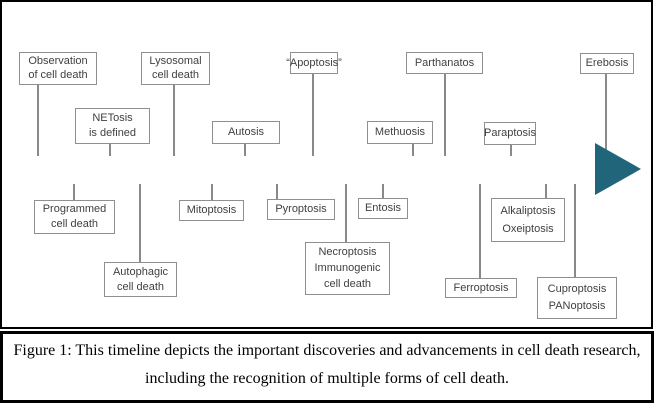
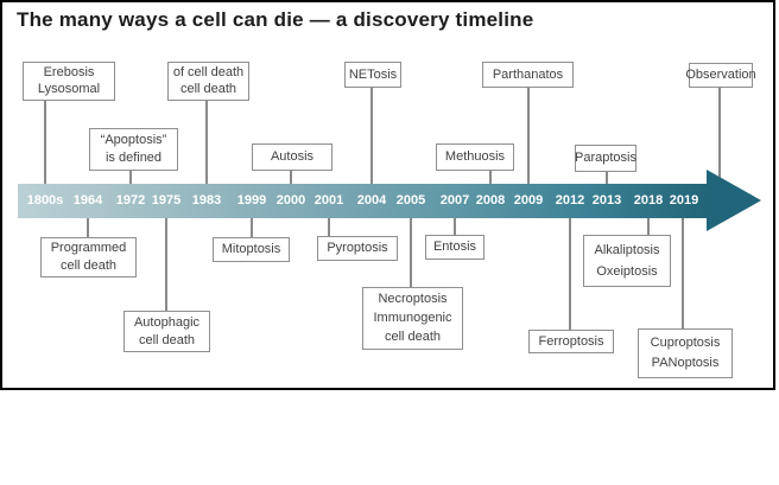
+ The many ways a cell can die — a discovery timeline
+ 1800s
+ 1964
+ 1972
+ 1975
+ 1983
+ 1999
+ 2000
+ 2001
+ 2004
+ 2005
+ 2007
+ 2008
+ 2009
+ 2012
+ 2013
+ 2018
+ 2019
- Observation
+ Erebosis
- of cell death
+ Lysosomal
- NETosis
+ “Apoptosis”
  is defined
- Lysosomal
+ of cell death
  cell death
  Autosis
- “Apoptosis”
+ NETosis
  Methuosis
  Parthanatos
  Paraptosis
- Erebosis
+ Observation
  Programmed
  cell death
  Autophagic
  cell death
  Mitoptosis
  Pyroptosis
  Necroptosis
  Immunogenic
  cell death
  Entosis
  Ferroptosis
  Alkaliptosis
  Oxeiptosis
  Cuproptosis
  PANoptosis
- Figure 1: This timeline depicts the important discoveries and advancements in cell death research, including the recognition of multiple forms of cell death.
